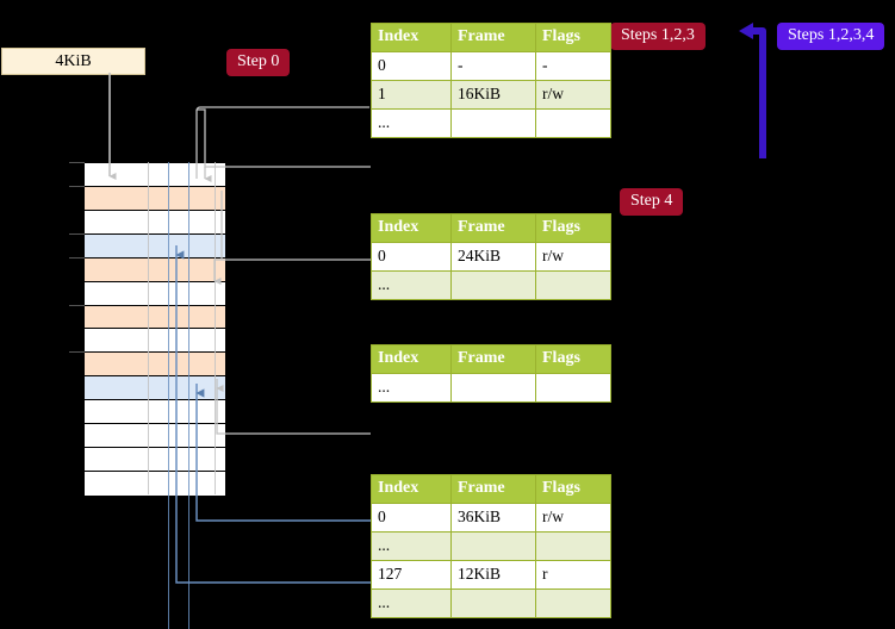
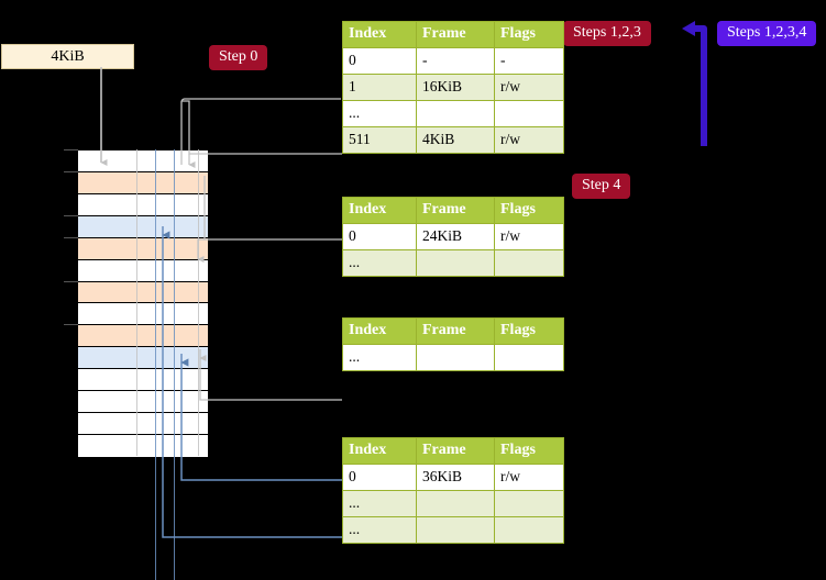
  4KiB
  Step 0
  Steps 1,2,3
  Steps 1,2,3,4
  Step 4
  Index	Frame	Flags
  0	-	-
  1	16KiB	r/w
  ...
+ 511	4KiB	r/w
  Index	Frame	Flags
  0	24KiB	r/w
  ...
  Index	Frame	Flags
  ...
  Index	Frame	Flags
  0	36KiB	r/w
  ...
- 127	12KiB	r
  ...
